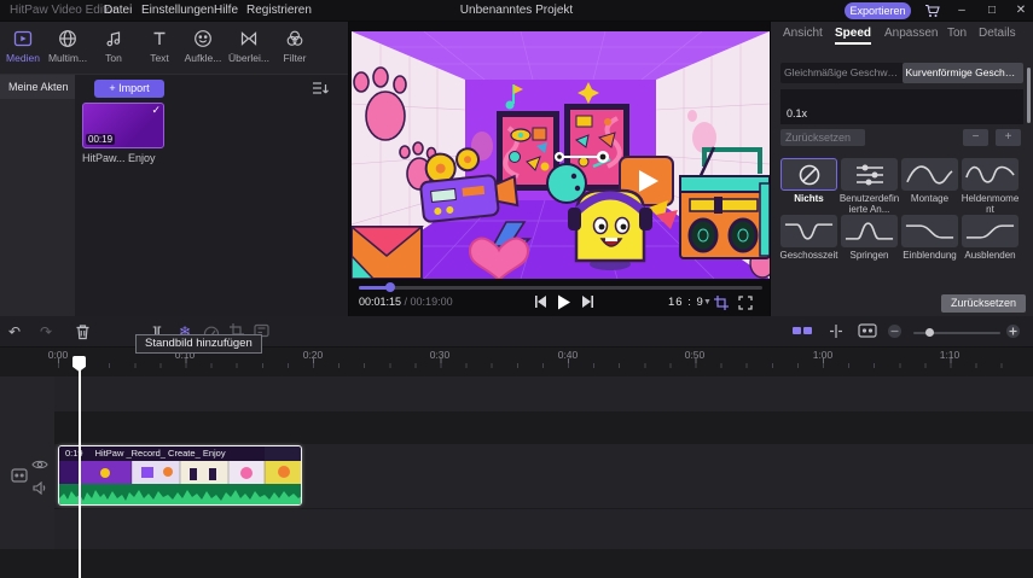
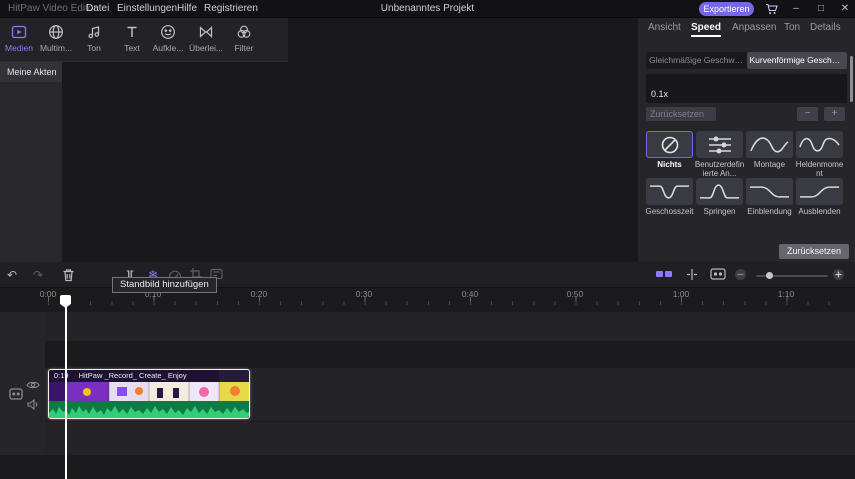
  HitPaw Video Editor
  Datei
  Einstellungen
  Hilfe
  Registrieren
  Unbenanntes Projekt
  Exportieren
  –
  □
  ✕
  Medien
  Multim...
  Ton
  Text
  Aufkle...
  Überlei...
  Filter
  Meine Akten
- + Import
- ✓
- 00:19
- HitPaw... Enjoy
- 00:01:15 / 00:19:00
- 16 : 9
  Ansicht
  Speed
  Anpassen
  Ton
  Details
  Gleichmäßige Geschwin..
  Kurvenförmige Geschwi...
  0.1x
  Zurücksetzen
  −
  +
  Nichts
  Benutzerdefinierte An...
  Montage
  Heldenmoment
  Geschosszeit
  Springen
  Einblendung
  Ausblenden
  Zurücksetzen
  ↶
  ↷
  ][
  ❄
  0:00
  0:10
  0:20
  0:30
  0:40
  0:50
  1:00
  1:10
  0:19 HitPaw _Record_ Create_ Enjoy
  Standbild hinzufügen
